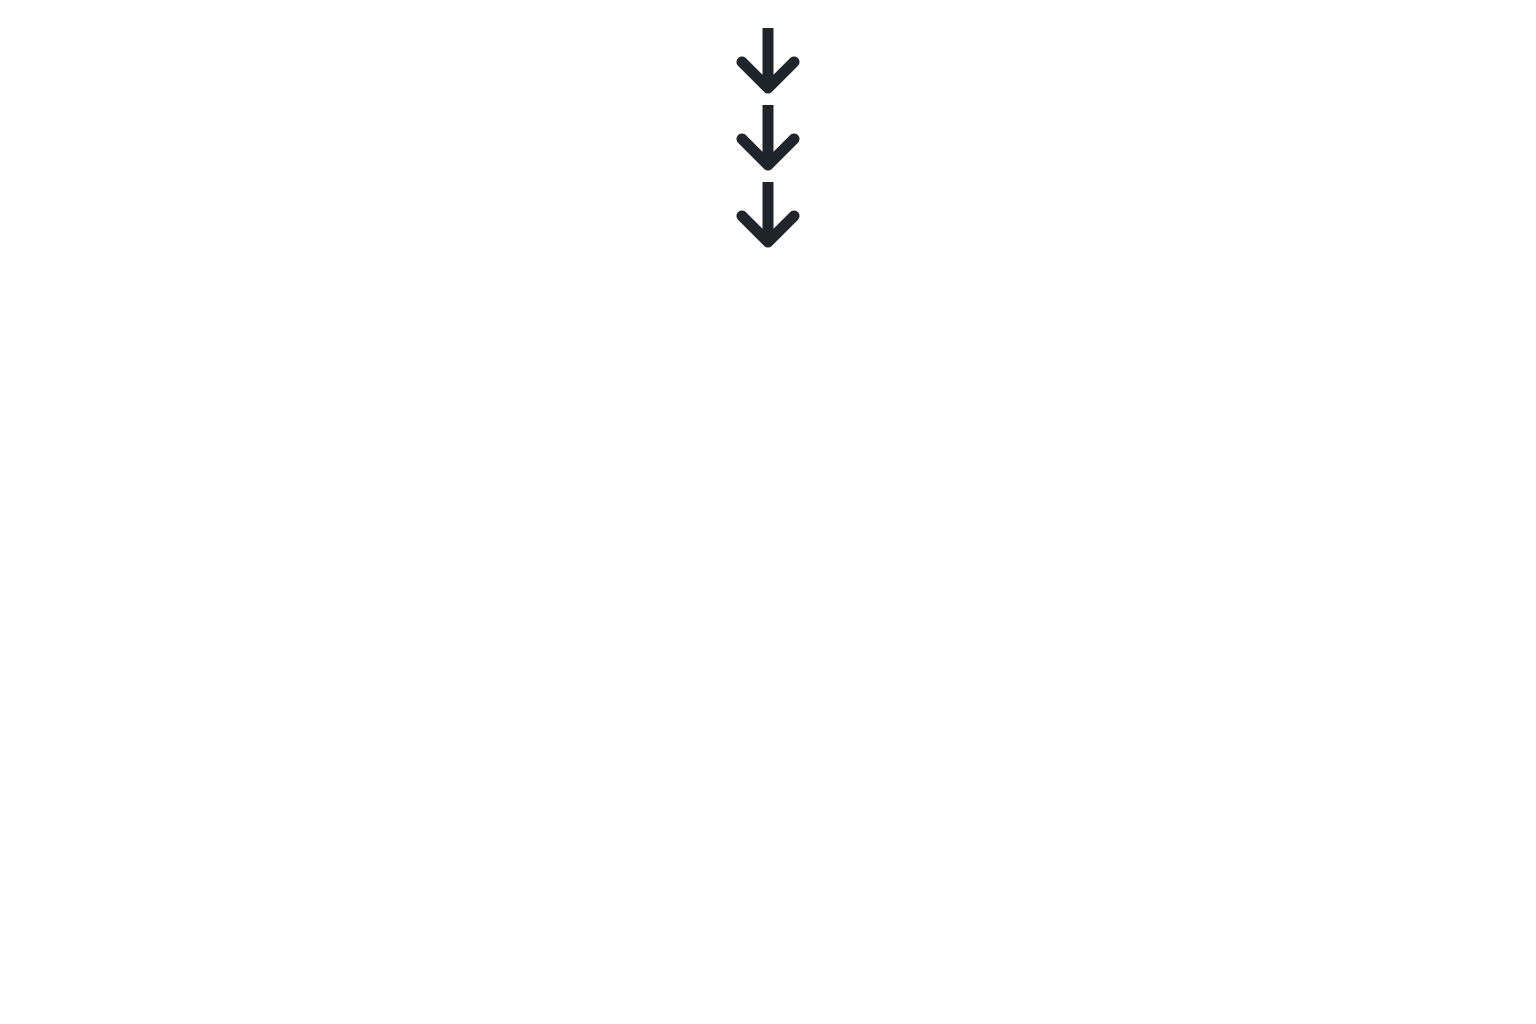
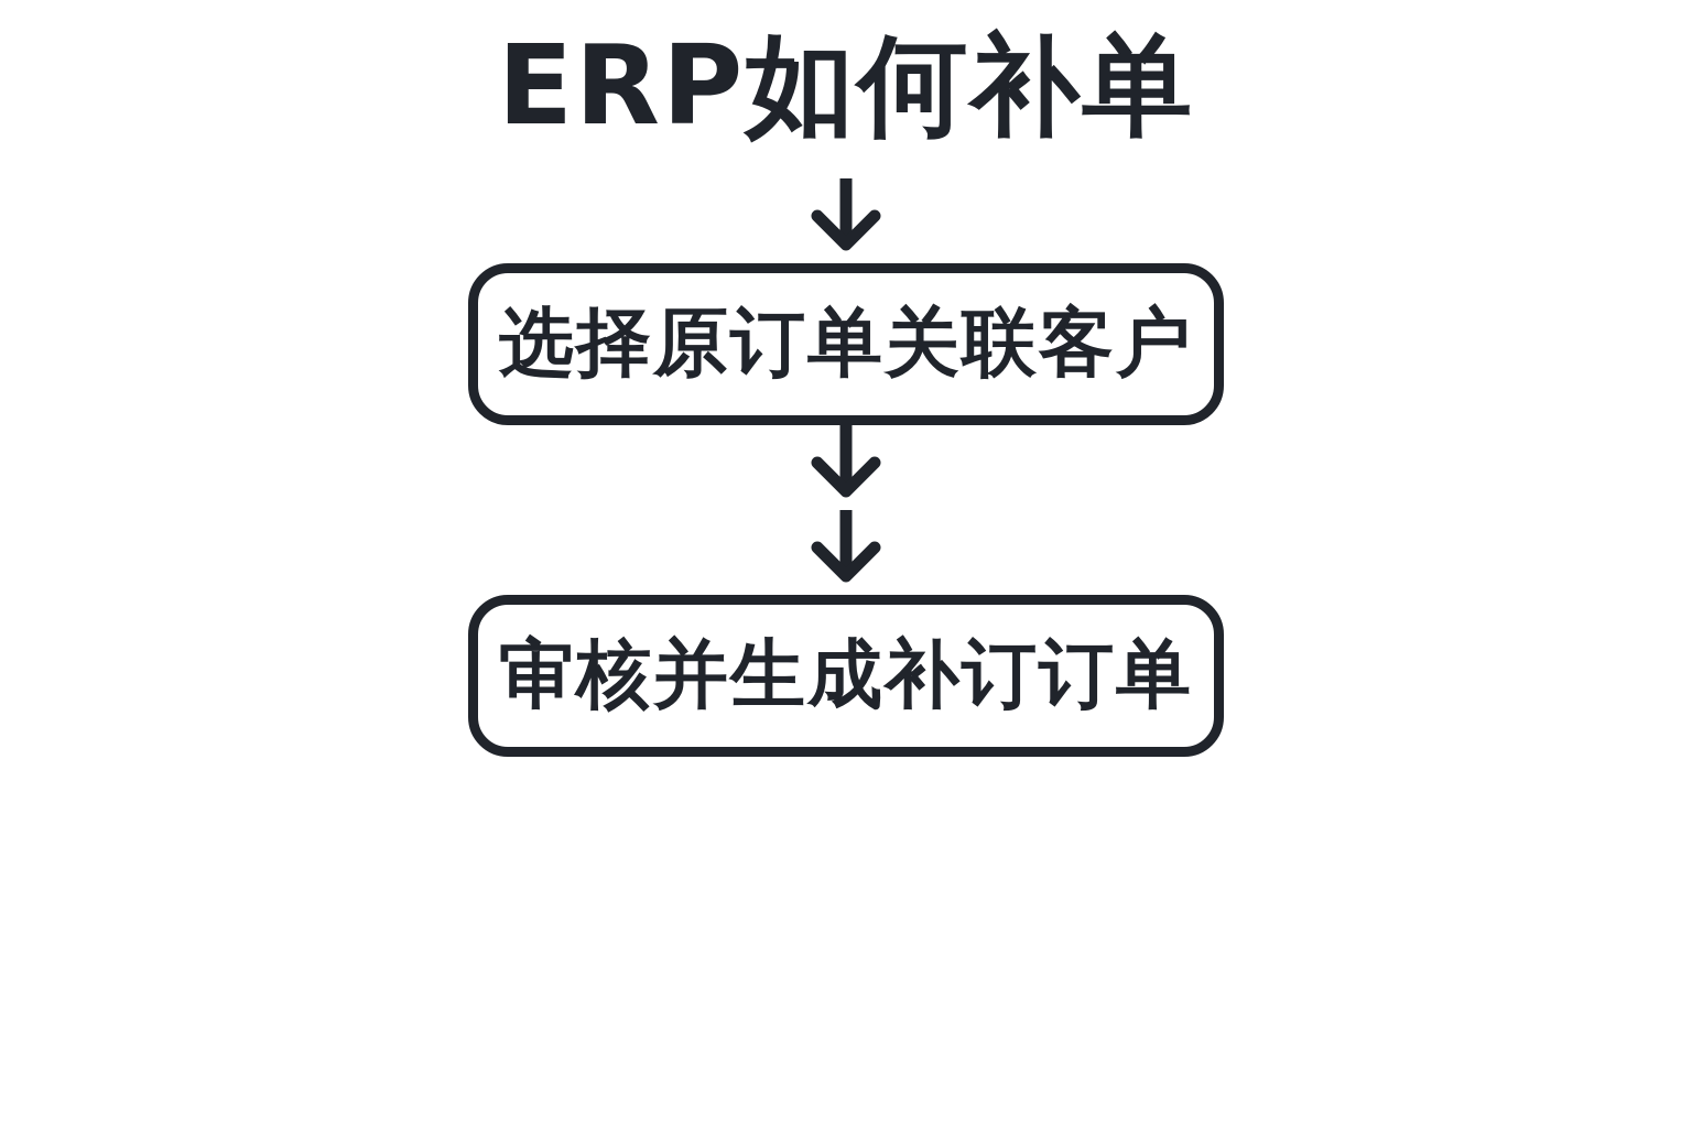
+ ERP如何补单
+ 选择原订单关联客户
+ 审核并生成补订订单
